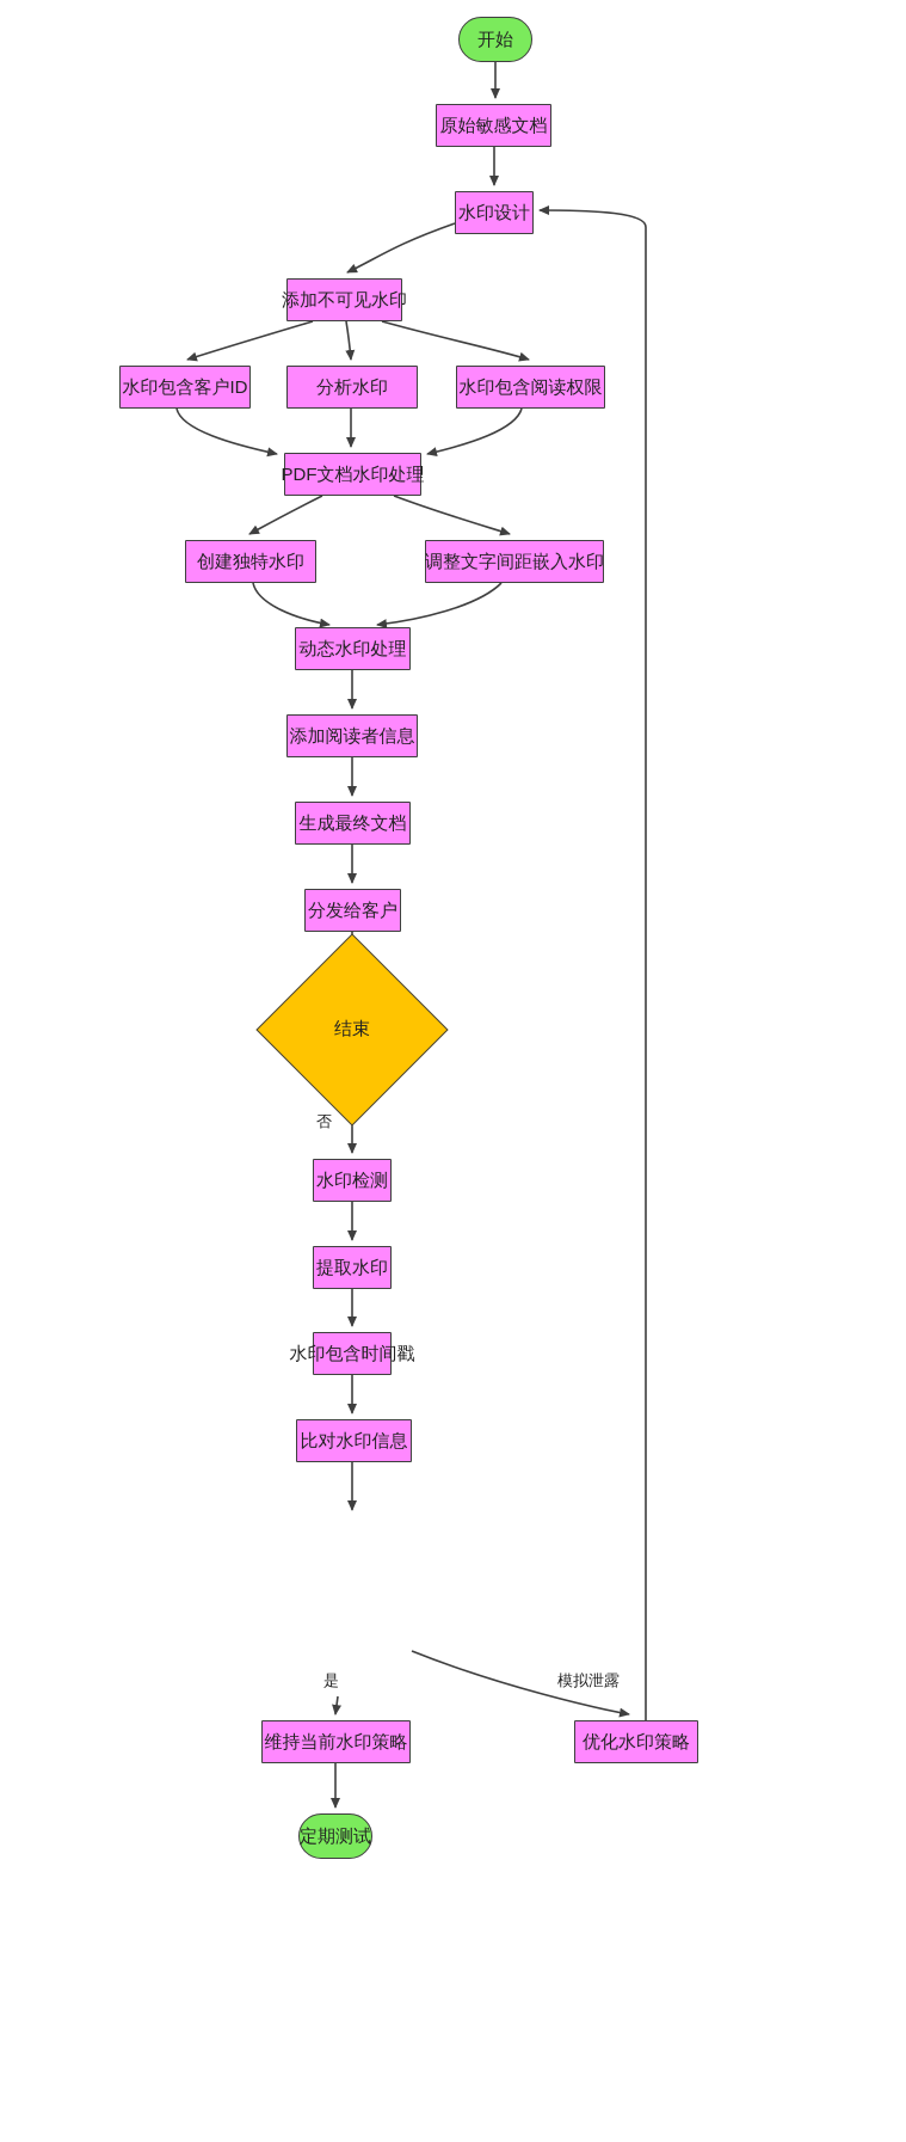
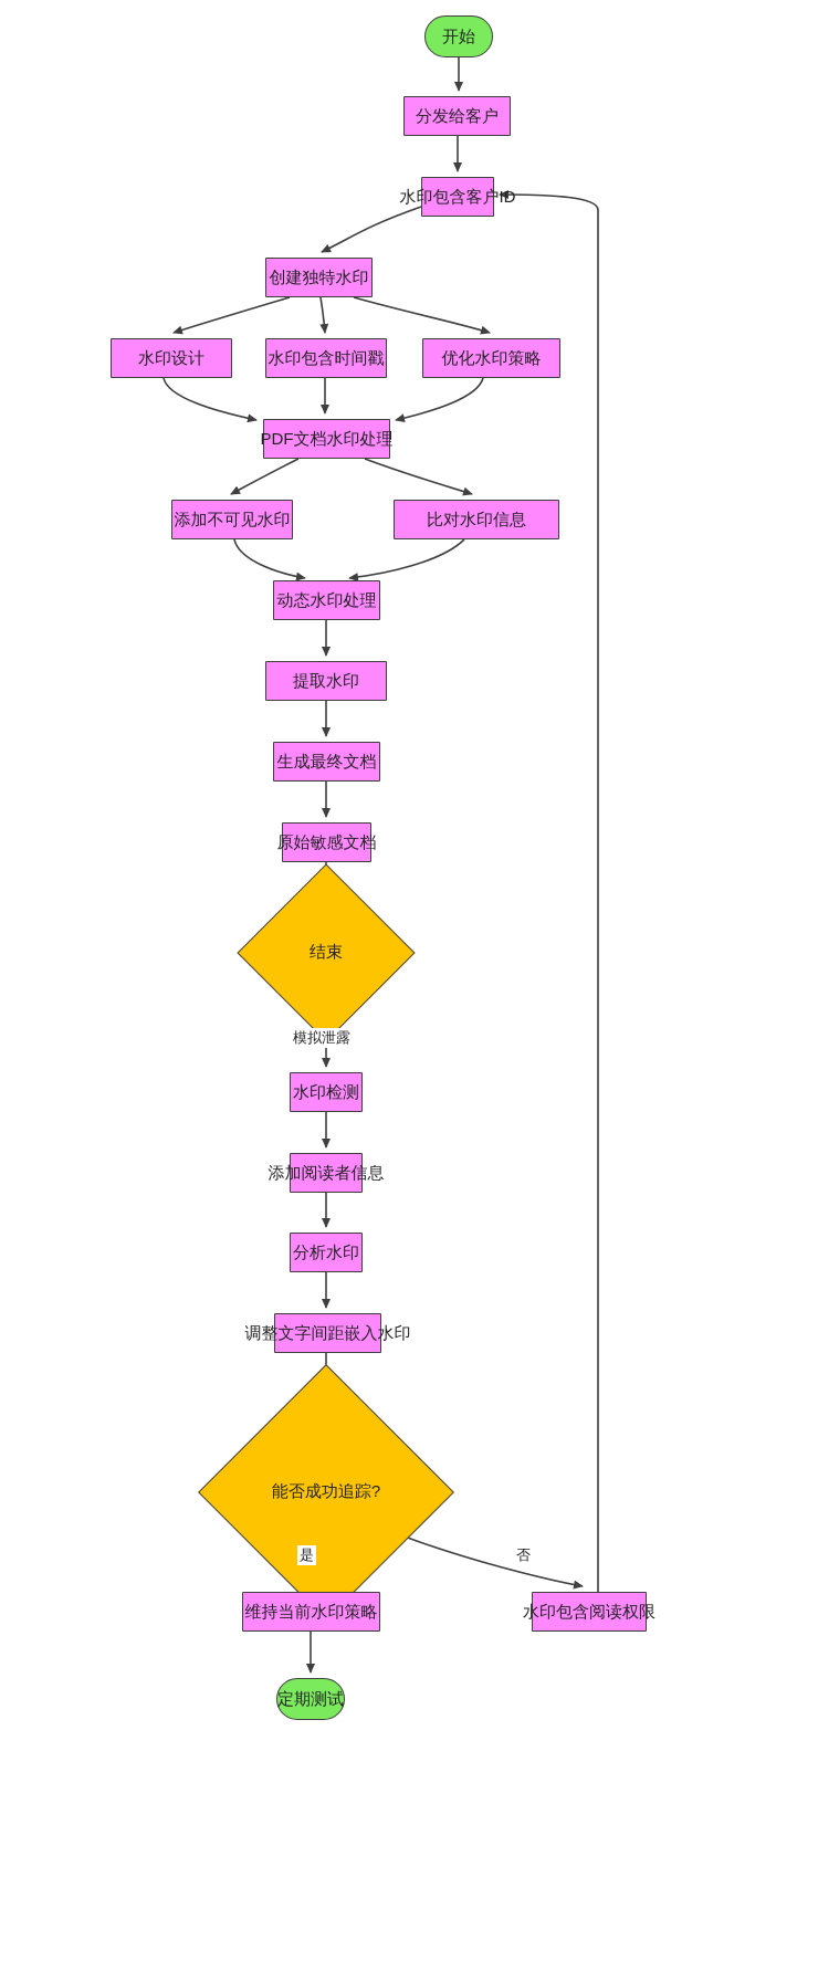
  开始
- 原始敏感文档
+ 分发给客户
- 水印设计
+ 水印包含客户ID
- 添加不可见水印
+ 创建独特水印
- 水印包含客户ID
+ 水印设计
- 分析水印
+ 水印包含时间戳
- 水印包含阅读权限
+ 优化水印策略
  PDF文档水印处理
- 创建独特水印
+ 添加不可见水印
- 调整文字间距嵌入水印
+ 比对水印信息
  动态水印处理
- 添加阅读者信息
+ 提取水印
  生成最终文档
- 分发给客户
+ 原始敏感文档
  结束
  水印检测
- 提取水印
+ 添加阅读者信息
- 水印包含时间戳
+ 分析水印
- 比对水印信息
+ 调整文字间距嵌入水印
+ 能否成功追踪?
  维持当前水印策略
- 优化水印策略
+ 水印包含阅读权限
  定期测试
- 否
+ 模拟泄露
  是
- 模拟泄露
+ 否
